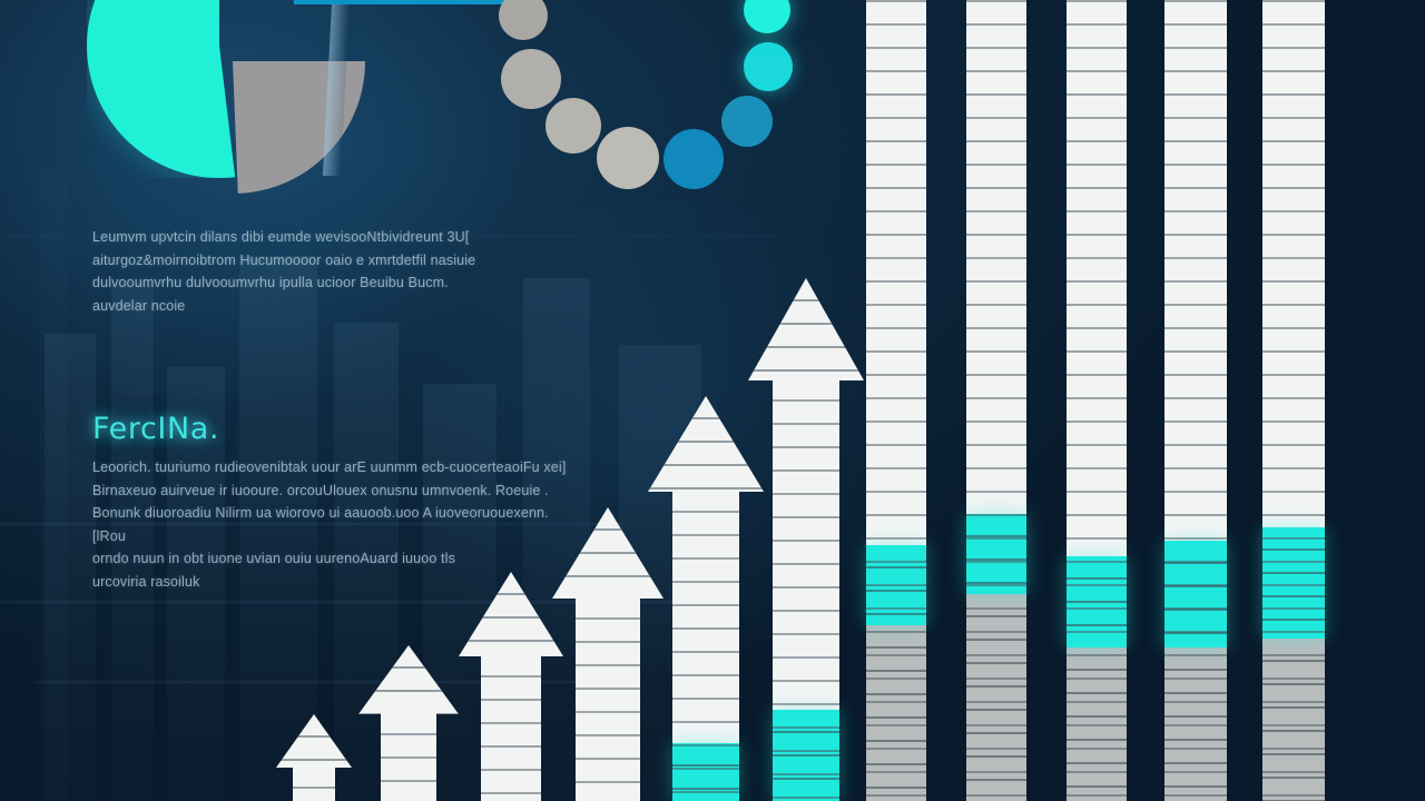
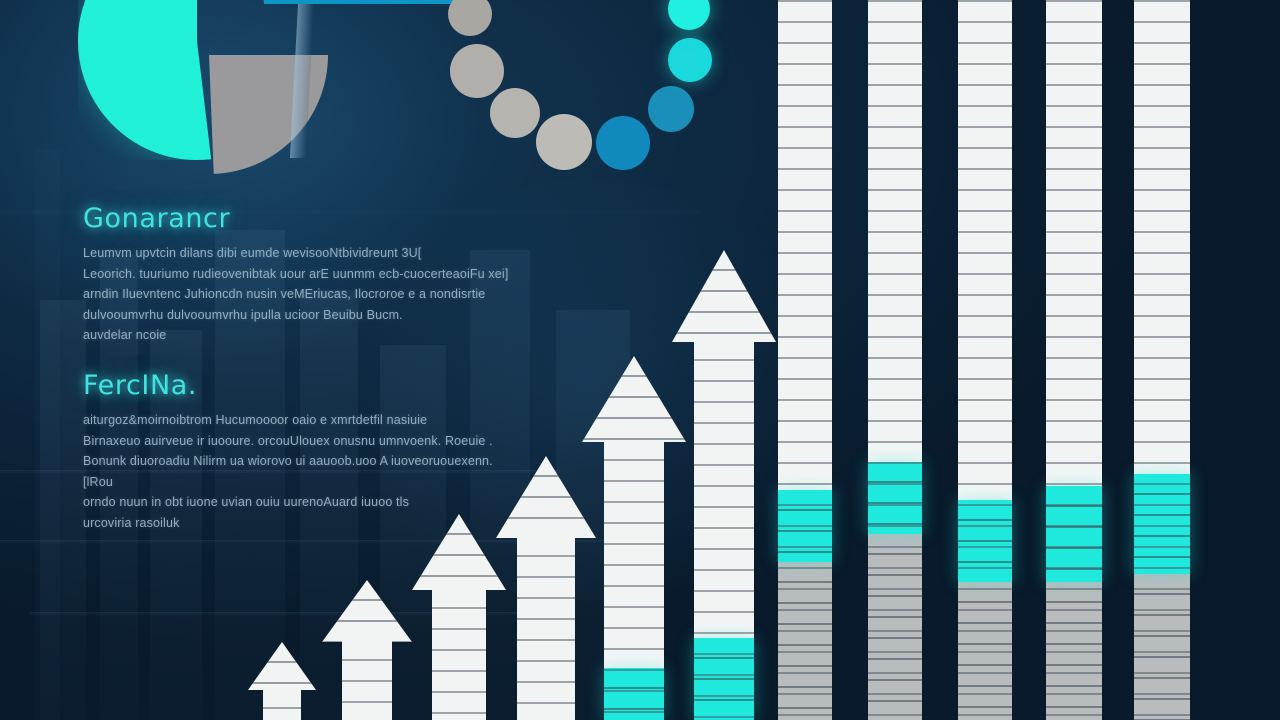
+ Gonarancr
  Leumvm upvtcin dilans dibi eumde wevisooNtbividreunt 3U[
- aiturgoz&moirnoibtrom Hucumoooor oaio e xmrtdetfil nasiuie
+ Leoorich. tuuriumo rudieovenibtak uour arE uunmm ecb-cuocerteaoiFu xei]
+ arndin Iluevntenc Juhioncdn nusin veMEriucas, Ilocroroe e a nondisrtie
  dulvooumvrhu dulvooumvrhu ipulla ucioor Beuibu Bucm.
  auvdelar ncoie
  FercINa.
- Leoorich. tuuriumo rudieovenibtak uour arE uunmm ecb-cuocerteaoiFu xei]
+ aiturgoz&moirnoibtrom Hucumoooor oaio e xmrtdetfil nasiuie
  Birnaxeuo auirveue ir iuooure. orcouUlouex onusnu umnvoenk. Roeuie .
  Bonunk diuoroadiu Nilirm ua wiorovo ui aauoob.uoo A iuoveoruouexenn. [lRou
  orndo nuun in obt iuone uvian ouiu uurenoAuard iuuoo tls
  urcoviria rasoiluk
